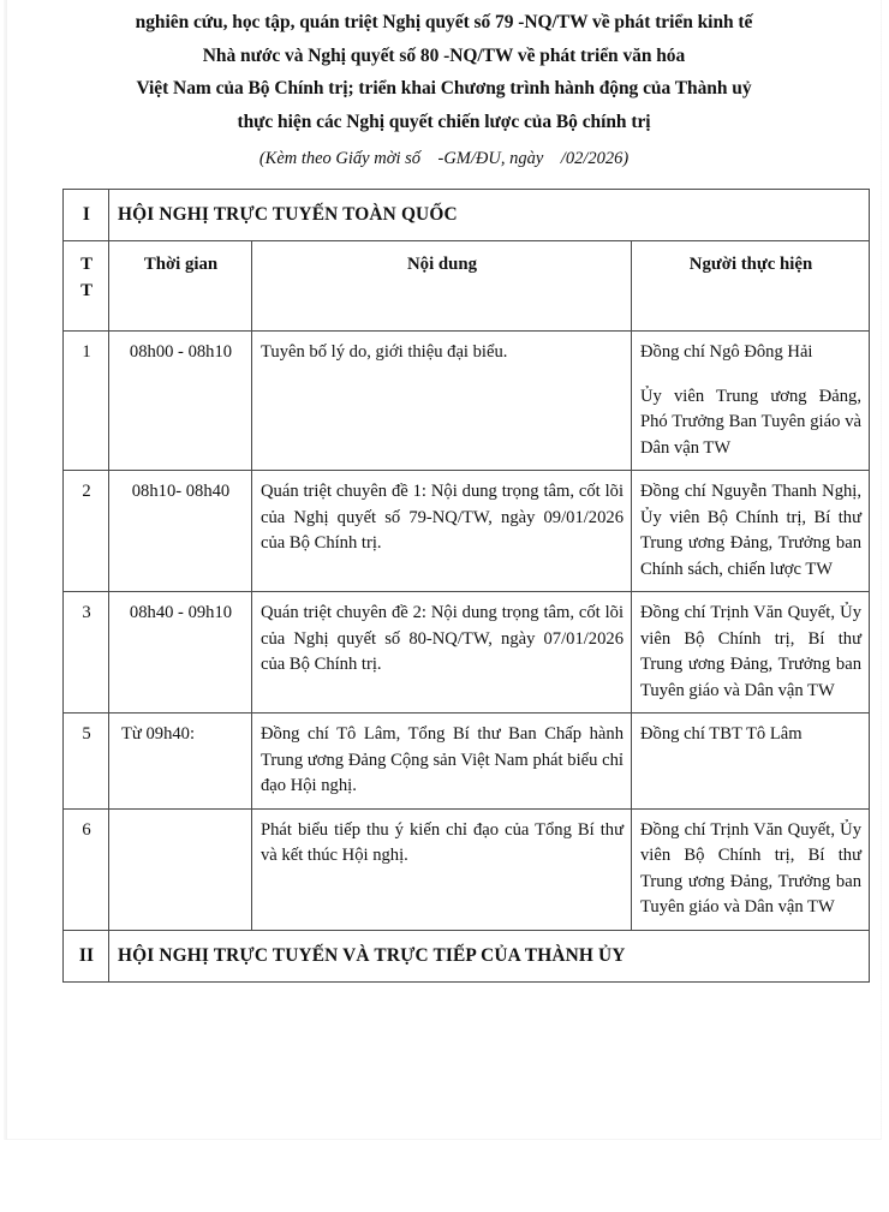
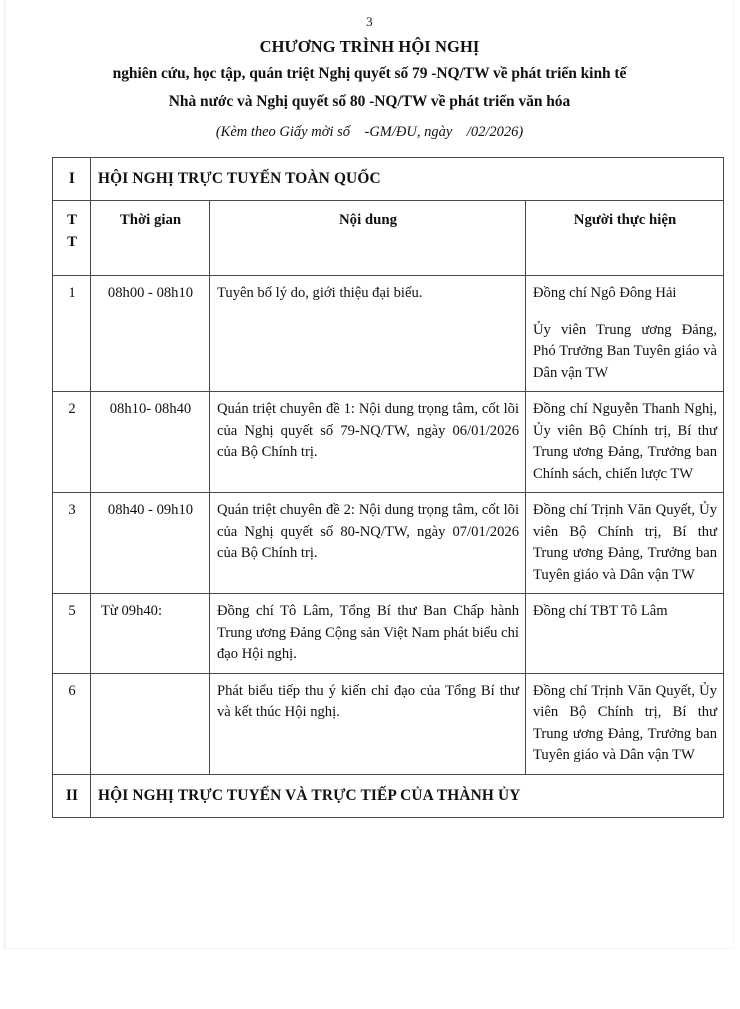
+ 3
+ CHƯƠNG TRÌNH HỘI NGHỊ
  nghiên cứu, học tập, quán triệt Nghị quyết số 79 -NQ/TW về phát triển kinh tế
  Nhà nước và Nghị quyết số 80 -NQ/TW về phát triển văn hóa
- Việt Nam của Bộ Chính trị; triển khai Chương trình hành động của Thành uỷ
- thực hiện các Nghị quyết chiến lược của Bộ chính trị
  (Kèm theo Giấy mời số -GM/ĐU, ngày /02/2026)
  I	HỘI NGHỊ TRỰC TUYẾN TOÀN QUỐC
  T T	Thời gian	Nội dung	Người thực hiện
  1	08h00 - 08h10	Tuyên bố lý do, giới thiệu đại biểu.	Đồng chí Ngô Đông Hải Ủy viên Trung ương Đảng, Phó Trưởng Ban Tuyên giáo và Dân vận TW
- 2	08h10- 08h40	Quán triệt chuyên đề 1: Nội dung trọng tâm, cốt lõi của Nghị quyết số 79-NQ/TW, ngày 09/01/2026 của Bộ Chính trị.	Đồng chí Nguyễn Thanh Nghị, Ủy viên Bộ Chính trị, Bí thư Trung ương Đảng, Trưởng ban Chính sách, chiến lược TW
+ 2	08h10- 08h40	Quán triệt chuyên đề 1: Nội dung trọng tâm, cốt lõi của Nghị quyết số 79-NQ/TW, ngày 06/01/2026 của Bộ Chính trị.	Đồng chí Nguyễn Thanh Nghị, Ủy viên Bộ Chính trị, Bí thư Trung ương Đảng, Trưởng ban Chính sách, chiến lược TW
  3	08h40 - 09h10	Quán triệt chuyên đề 2: Nội dung trọng tâm, cốt lõi của Nghị quyết số 80-NQ/TW, ngày 07/01/2026 của Bộ Chính trị.	Đồng chí Trịnh Văn Quyết, Ủy viên Bộ Chính trị, Bí thư Trung ương Đảng, Trưởng ban Tuyên giáo và Dân vận TW
  5	Từ 09h40:	Đồng chí Tô Lâm, Tổng Bí thư Ban Chấp hành Trung ương Đảng Cộng sản Việt Nam phát biểu chỉ đạo Hội nghị.	Đồng chí TBT Tô Lâm
  6		Phát biểu tiếp thu ý kiến chỉ đạo của Tổng Bí thư và kết thúc Hội nghị.	Đồng chí Trịnh Văn Quyết, Ủy viên Bộ Chính trị, Bí thư Trung ương Đảng, Trưởng ban Tuyên giáo và Dân vận TW
  II	HỘI NGHỊ TRỰC TUYẾN VÀ TRỰC TIẾP CỦA THÀNH ỦY
